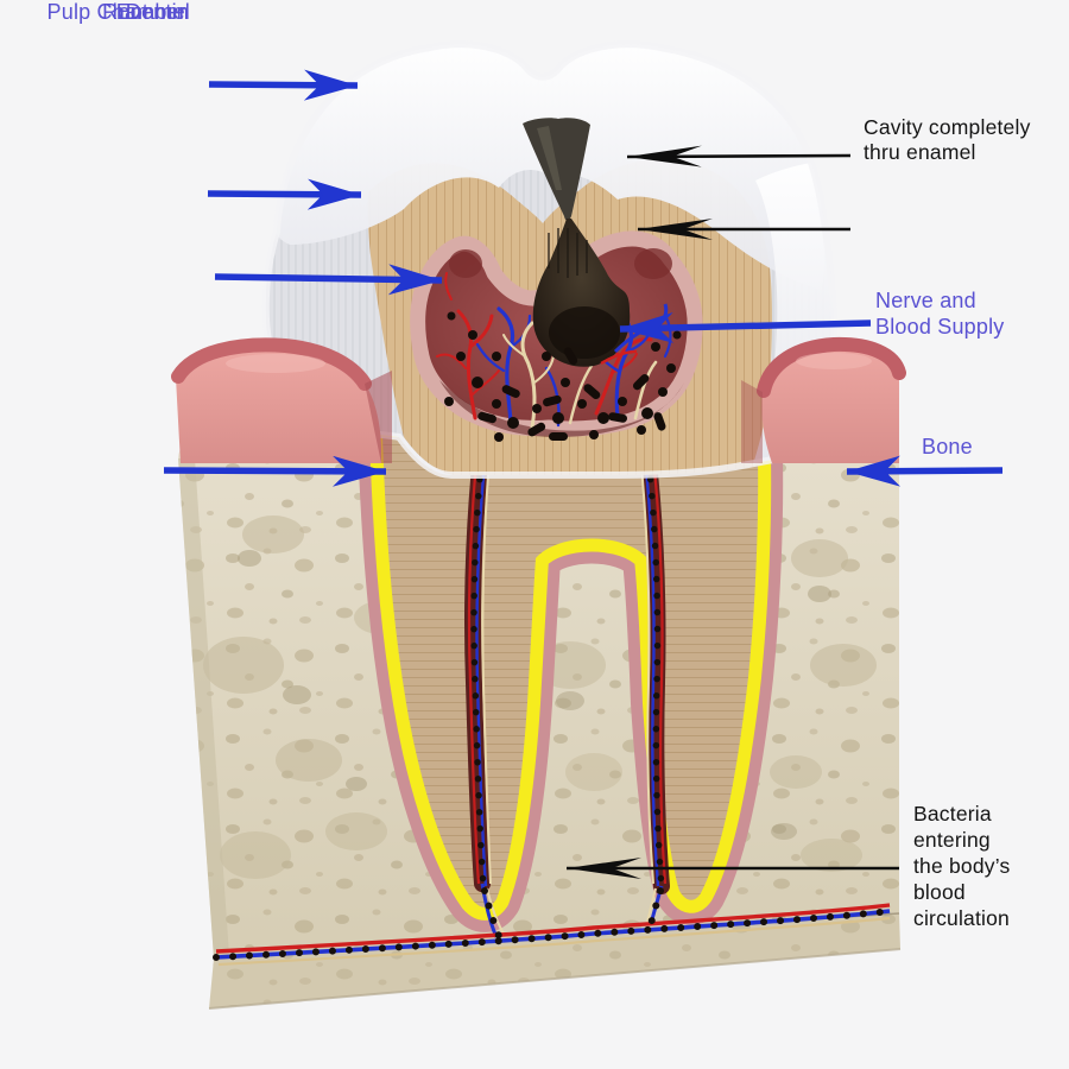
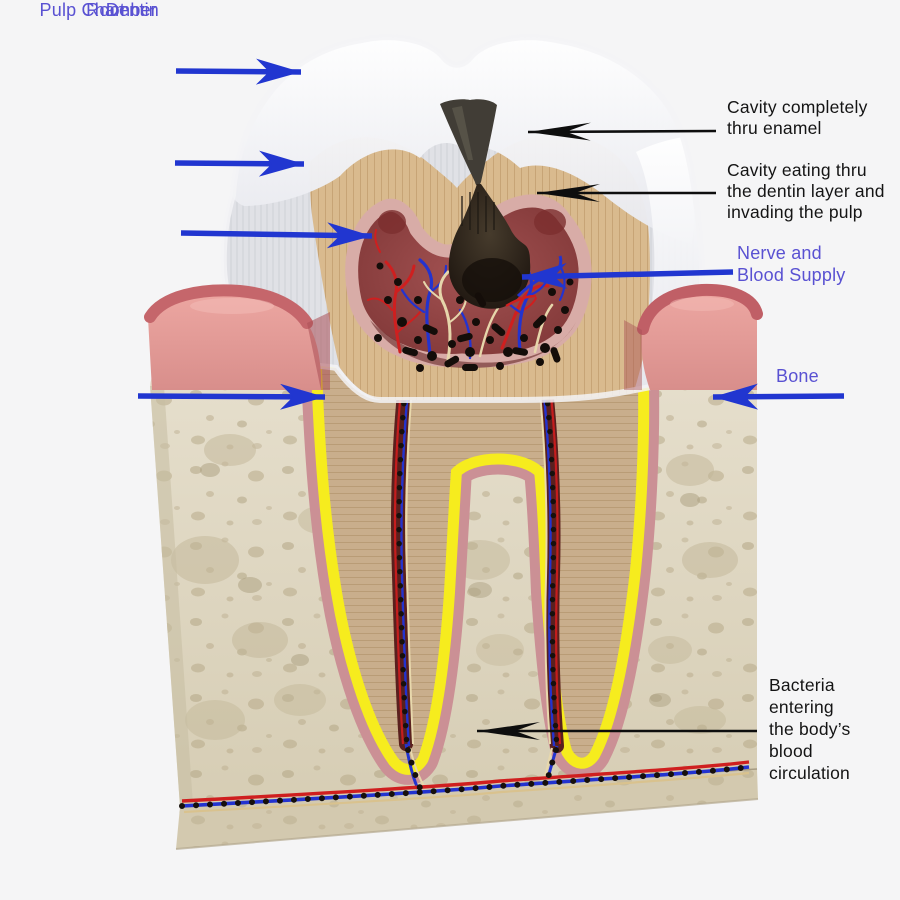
- Enamel
  Dentin
  Pulp Chamber
  Root
  Cavity completely
  thru enamel
+ Cavity eating thru
+ the dentin layer and
+ invading the pulp
  Nerve and
  Blood Supply
  Bone
  Bacteria
  entering
  the body’s
  blood
  circulation
